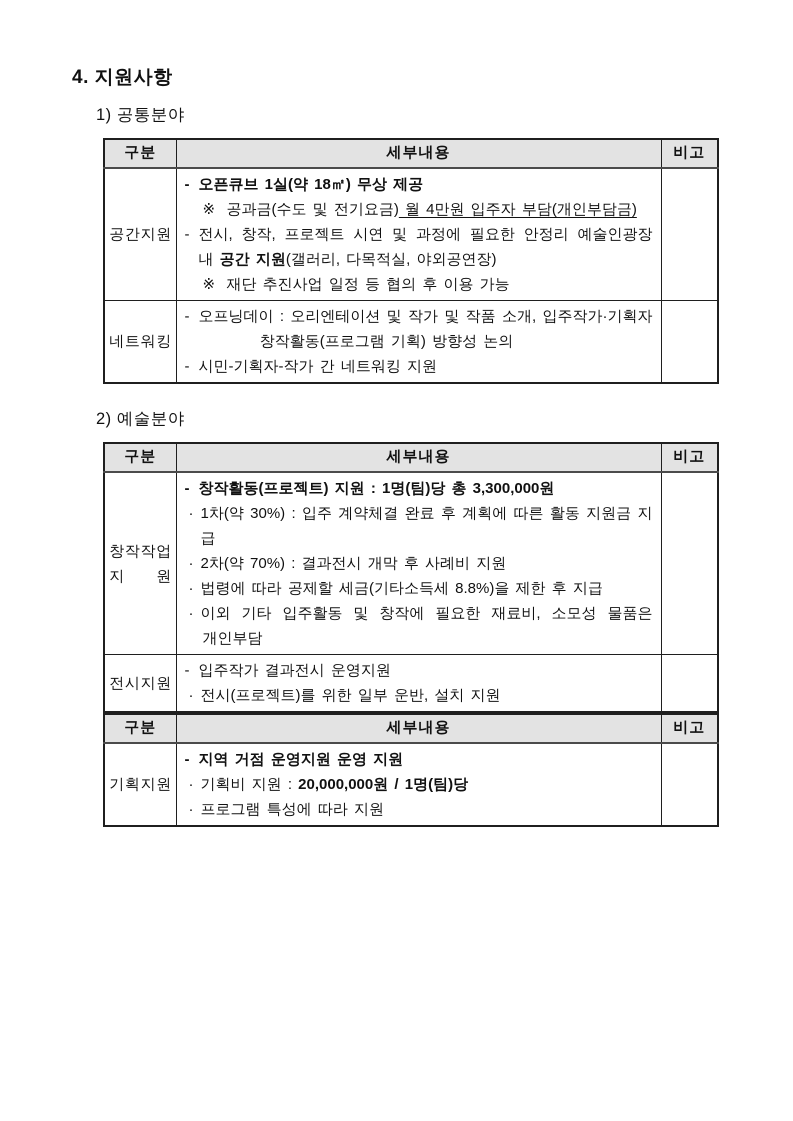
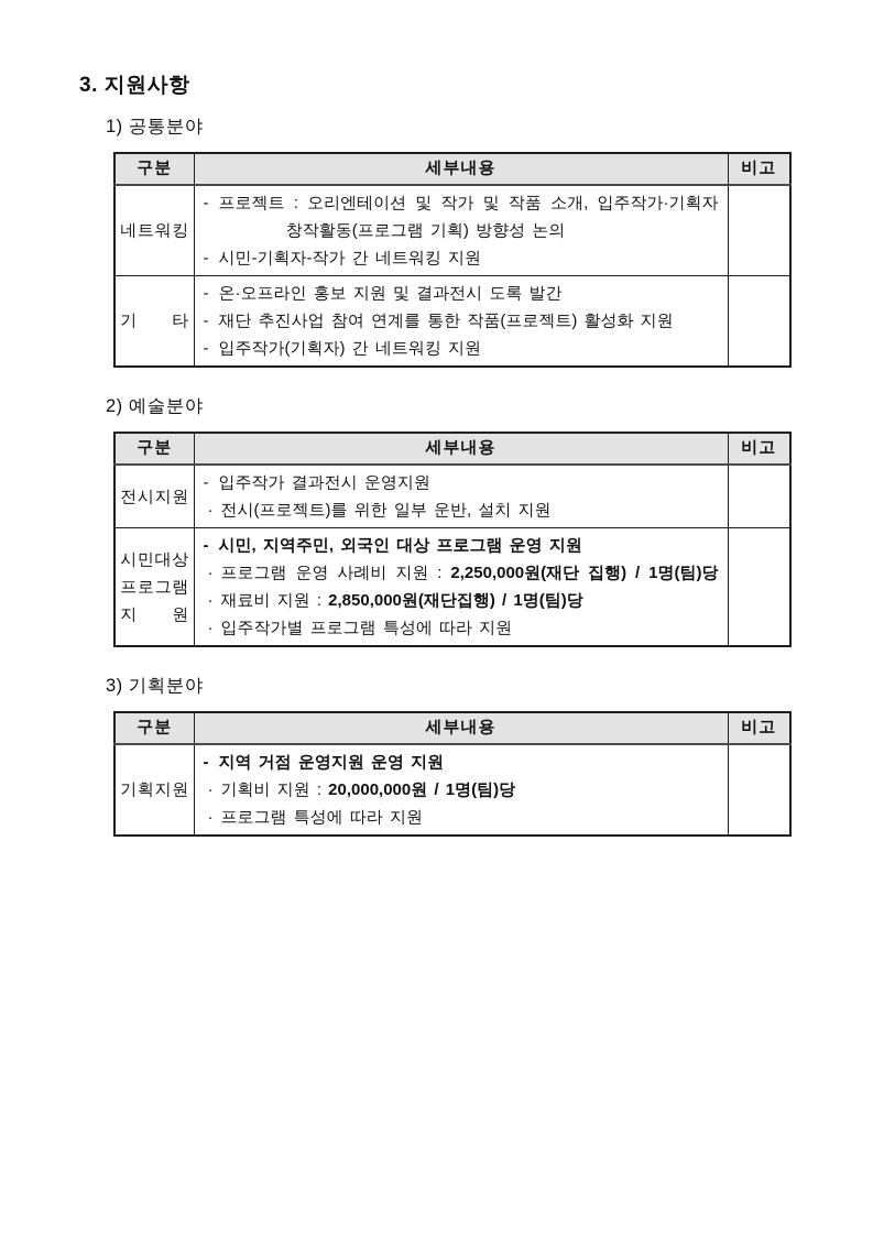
- 4. 지원사항
+ 3. 지원사항
  1) 공통분야
  구분	세부내용	비고
- 공간지원	- 오픈큐브 1실(약 18㎡) 무상 제공※ 공과금(수도 및 전기요금) 월 4만원 입주자 부담(개인부담금)- 전시, 창작, 프로젝트 시연 및 과정에 필요한 안정리 예술인광장내 공간 지원(갤러리, 다목적실, 야외공연장)※ 재단 추진사업 일정 등 협의 후 이용 가능
- 네트워킹	- 오프닝데이 : 오리엔테이션 및 작가 및 작품 소개, 입주작가·기획자창작활동(프로그램 기획) 방향성 논의- 시민-기획자-작가 간 네트워킹 지원
+ 네트워킹	- 프로젝트 : 오리엔테이션 및 작가 및 작품 소개, 입주작가·기획자창작활동(프로그램 기획) 방향성 논의- 시민-기획자-작가 간 네트워킹 지원
+ 기 타	- 온·오프라인 홍보 지원 및 결과전시 도록 발간- 재단 추진사업 참여 연계를 통한 작품(프로젝트) 활성화 지원- 입주작가(기획자) 간 네트워킹 지원
  2) 예술분야
  구분	세부내용	비고
- 창작작업지 원	- 창작활동(프로젝트) 지원 : 1명(팀)당 총 3,300,000원· 1차(약 30%) : 입주 계약체결 완료 후 계획에 따른 활동 지원금 지급· 2차(약 70%) : 결과전시 개막 후 사례비 지원· 법령에 따라 공제할 세금(기타소득세 8.8%)을 제한 후 지급· 이외 기타 입주활동 및 창작에 필요한 재료비, 소모성 물품은개인부담
  전시지원	- 입주작가 결과전시 운영지원· 전시(프로젝트)를 위한 일부 운반, 설치 지원
+ 시민대상프로그램지 원	- 시민, 지역주민, 외국인 대상 프로그램 운영 지원· 프로그램 운영 사례비 지원 : 2,250,000원(재단 집행) / 1명(팀)당· 재료비 지원 : 2,850,000원(재단집행) / 1명(팀)당· 입주작가별 프로그램 특성에 따라 지원
+ 3) 기획분야
  구분	세부내용	비고
  기획지원	- 지역 거점 운영지원 운영 지원· 기획비 지원 : 20,000,000원 / 1명(팀)당· 프로그램 특성에 따라 지원
